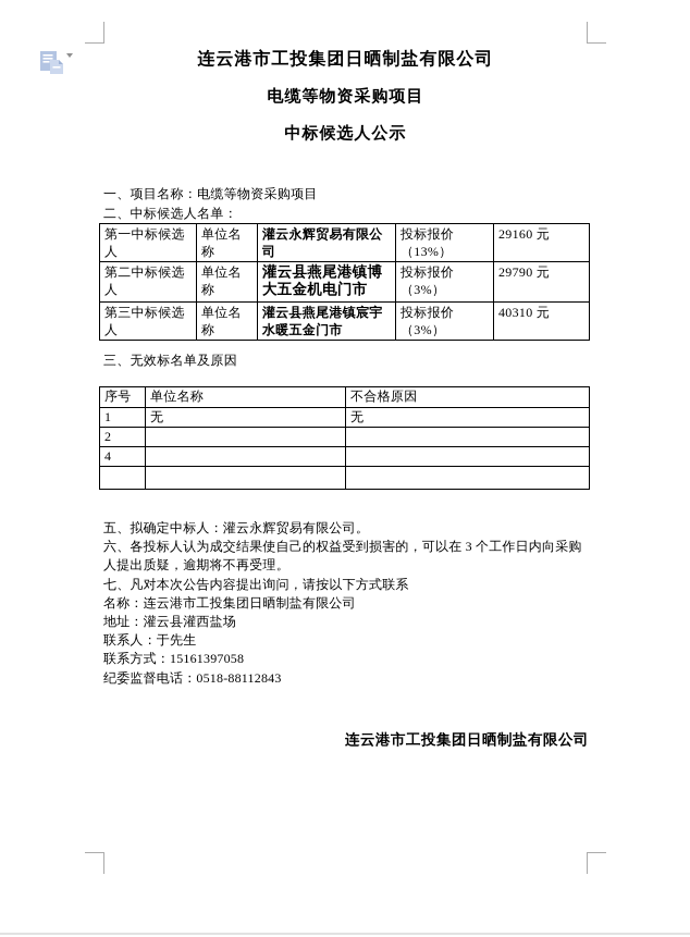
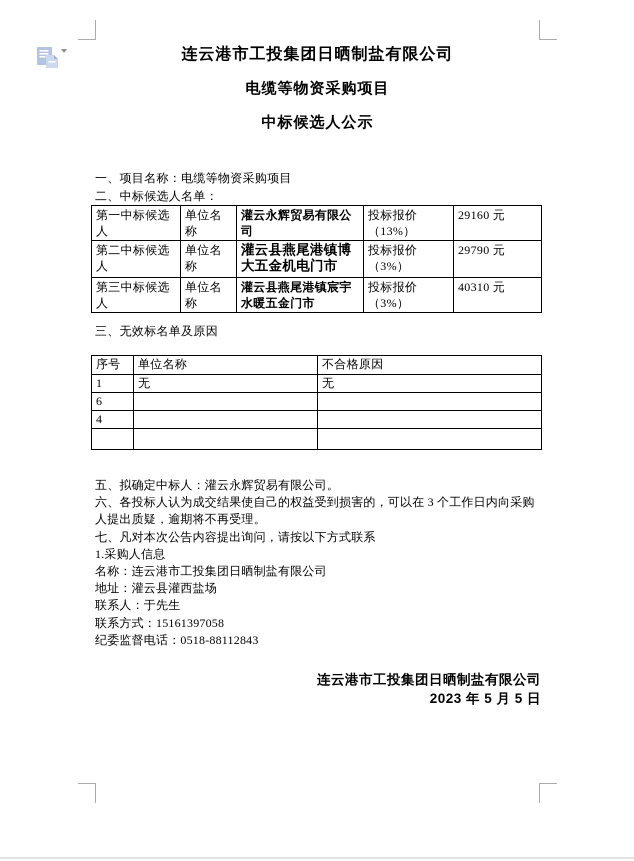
  连云港市工投集团日晒制盐有限公司
  电缆等物资采购项目
  中标候选人公示
  一、项目名称：电缆等物资采购项目
  二、中标候选人名单：
  第一中标候选人	单位名称	灌云永辉贸易有限公司	投标报价（13%）	29160 元
  第二中标候选人	单位名称	灌云县燕尾港镇博大五金机电门市	投标报价（3%）	29790 元
  第三中标候选人	单位名称	灌云县燕尾港镇宸宇水暖五金门市	投标报价（3%）	40310 元
  三、无效标名单及原因
  序号	单位名称	不合格原因
  1	无	无
- 2
+ 6
  4
  五、拟确定中标人：灌云永辉贸易有限公司。
  六、各投标人认为成交结果使自己的权益受到损害的，可以在 3 个工作日内向采购人提出质疑，逾期将不再受理。
  七、凡对本次公告内容提出询问，请按以下方式联系
+ 1.采购人信息
  名称：连云港市工投集团日晒制盐有限公司
  地址：灌云县灌西盐场
  联系人：于先生
  联系方式：15161397058
  纪委监督电话：0518-88112843
  连云港市工投集团日晒制盐有限公司
+ 2023 年 5 月 5 日
